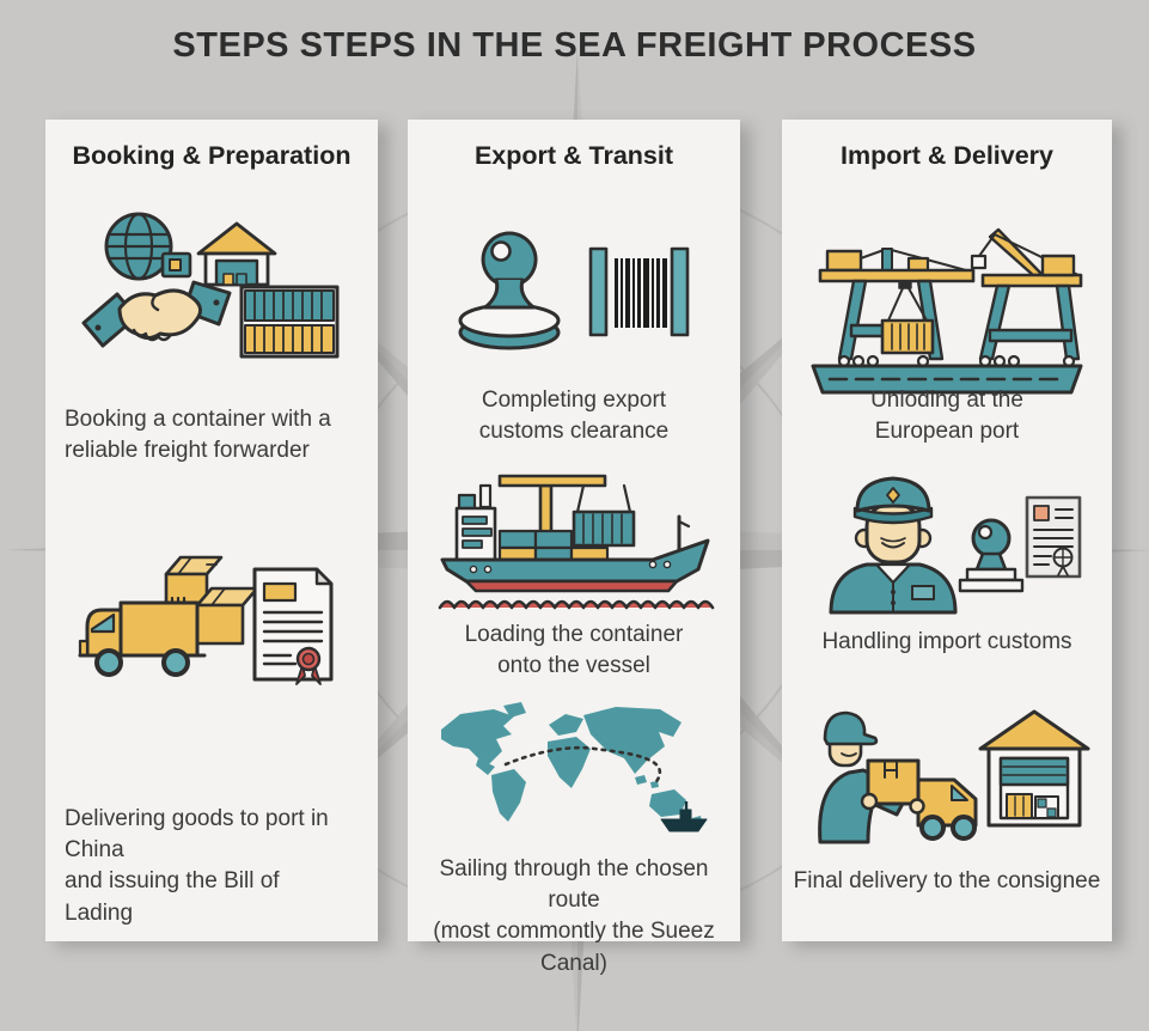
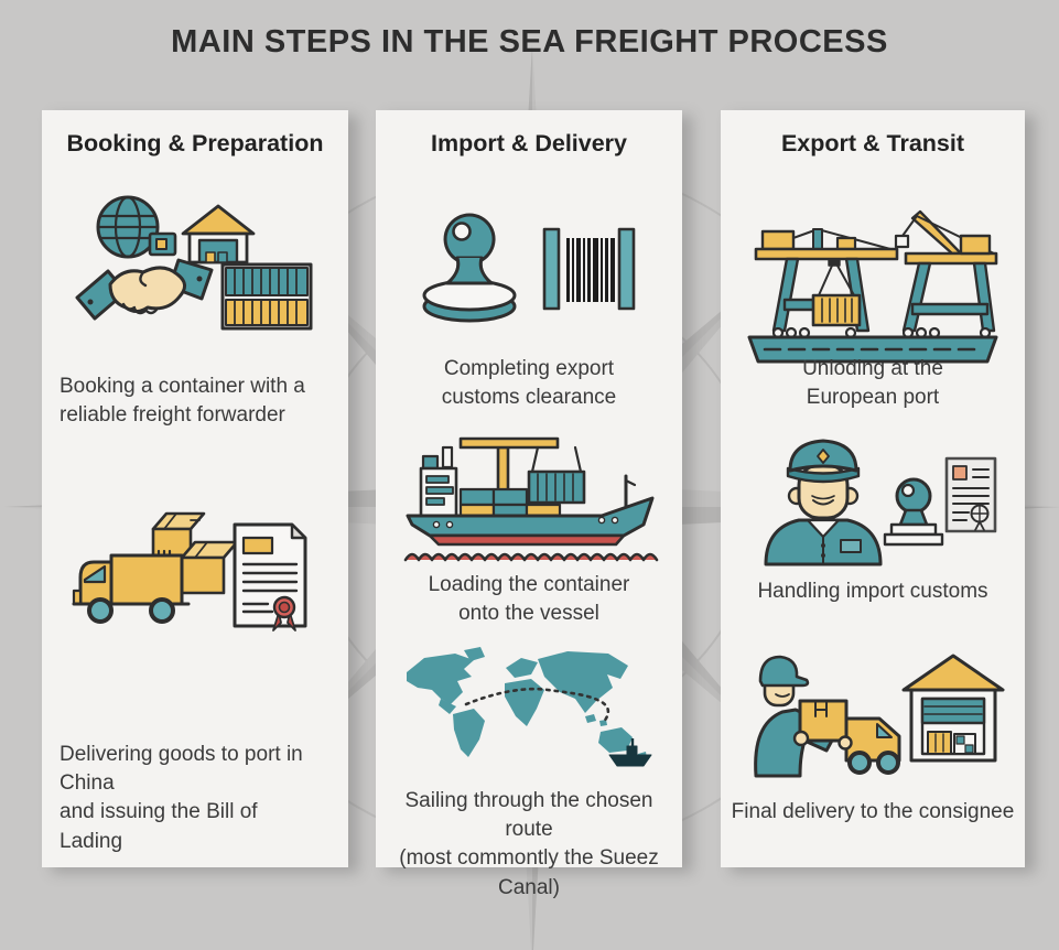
- STEPS STEPS IN THE SEA FREIGHT PROCESS
+ MAIN STEPS IN THE SEA FREIGHT PROCESS
  Booking & Preparation
  Booking a container with a
  reliable freight forwarder
  Delivering goods to port in China
  and issuing the Bill of
  Lading
- Export & Transit
+ Import & Delivery
  Completing export
  customs clearance
  Loading the container
  onto the vessel
  Sailing through the chosen route
  (most commontly the Sueez Canal)
- Import & Delivery
+ Export & Transit
  Unloding at the
  European port
  Handling import customs
  Final delivery to the consignee
